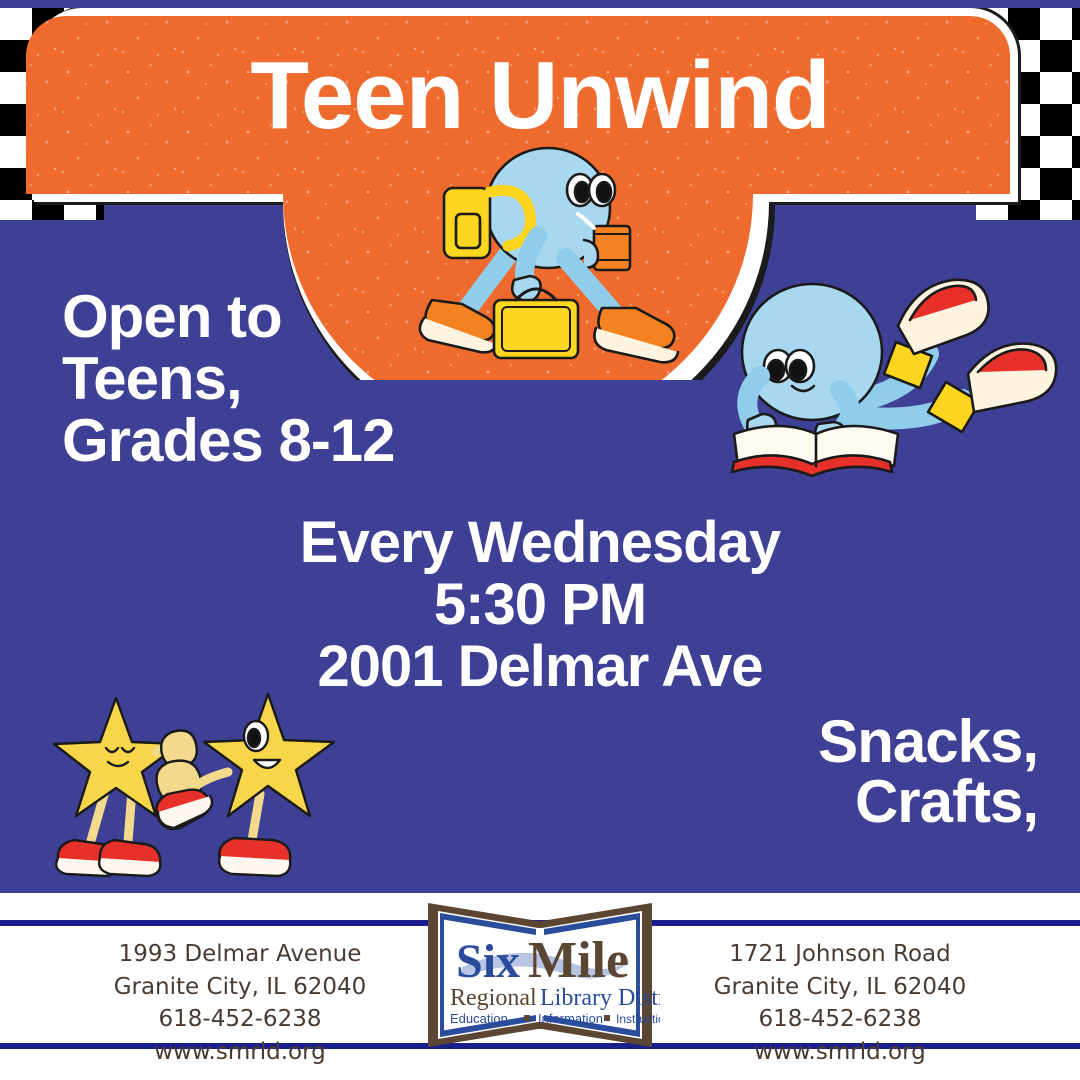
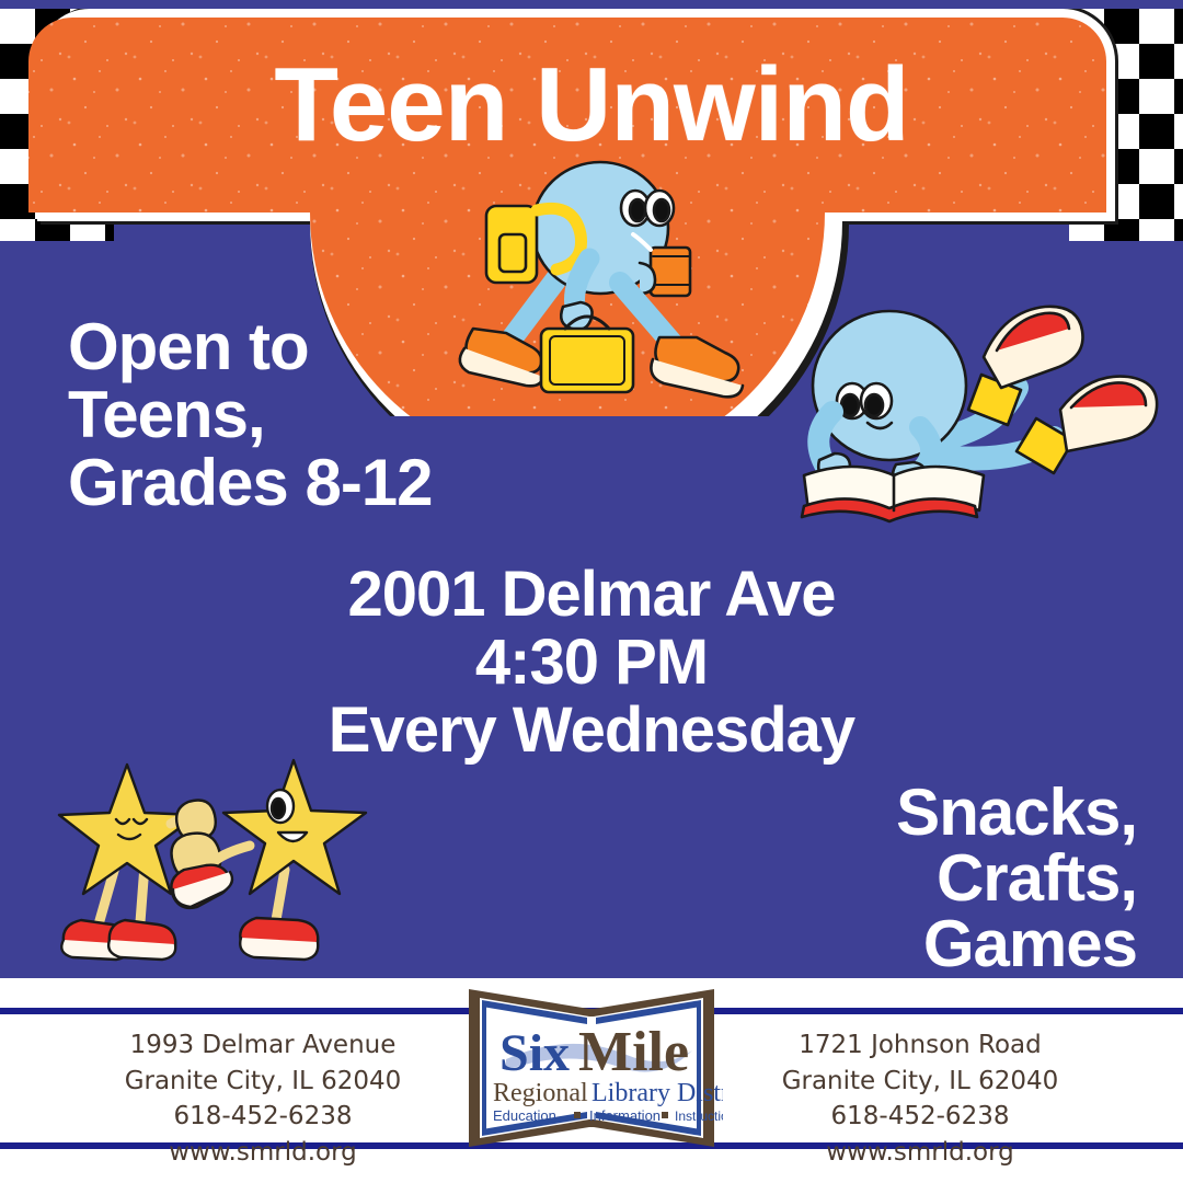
  Teen Unwind
  Open to
  Teens,
  Grades 8-12
- Every Wednesday
+ 2001 Delmar Ave
- 5:30 PM
+ 4:30 PM
- 2001 Delmar Ave
+ Every Wednesday
  Snacks,
  Crafts,
+ Games
  1993 Delmar Avenue
  Granite City, IL 62040
  618-452-6238
  www.smrld.org
  1721 Johnson Road
  Granite City, IL 62040
  618-452-6238
  www.smrld.org
  Six
  Mile
  Regional
  Library Dist
  Education
  Information
  Instructi
